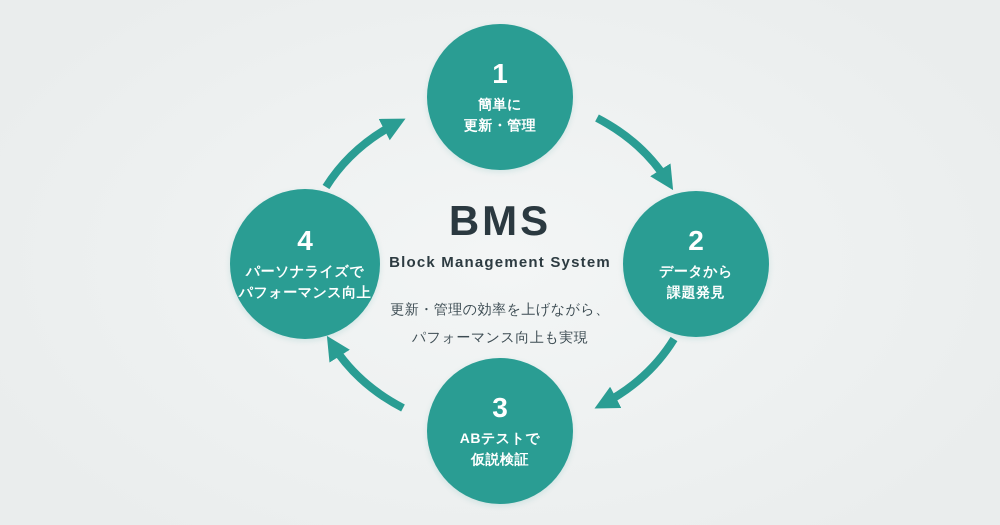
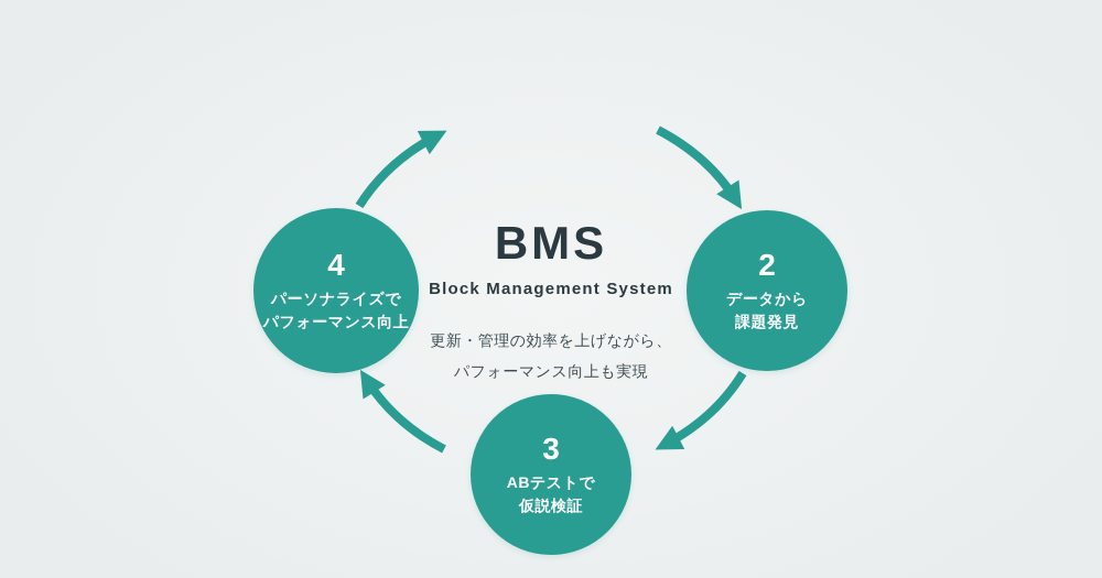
- 1
- 簡単に
- 更新・管理
  2
  データから
  課題発見
  3
  ABテストで
  仮説検証
  4
  パーソナライズで
  パフォーマンス向上
  BMS
  Block Management System
  更新・管理の効率を上げながら、
  パフォーマンス向上も実現
